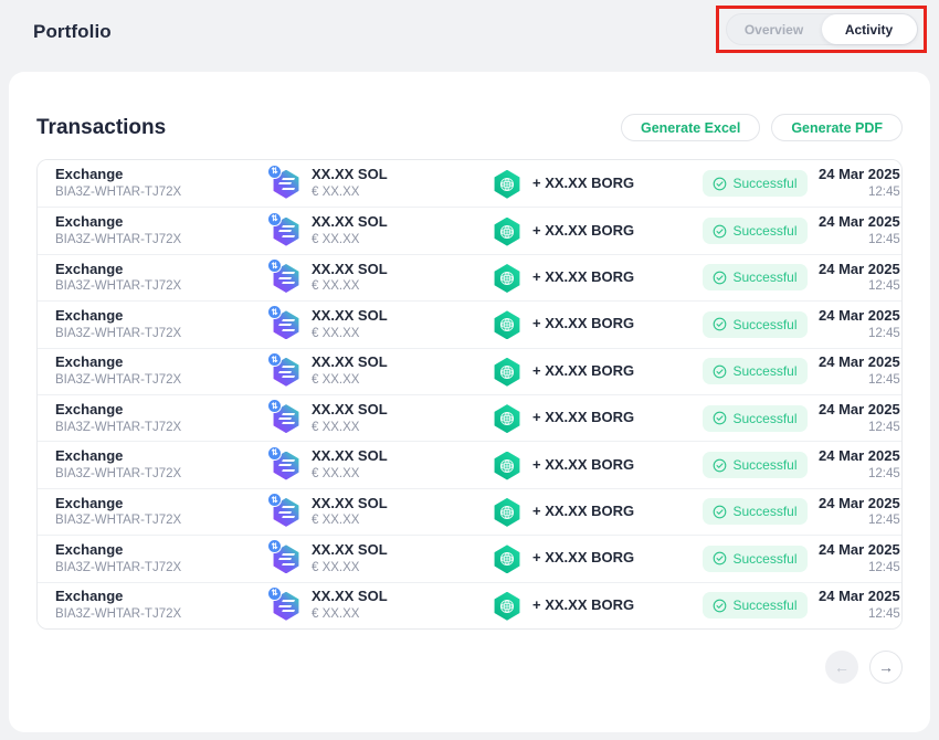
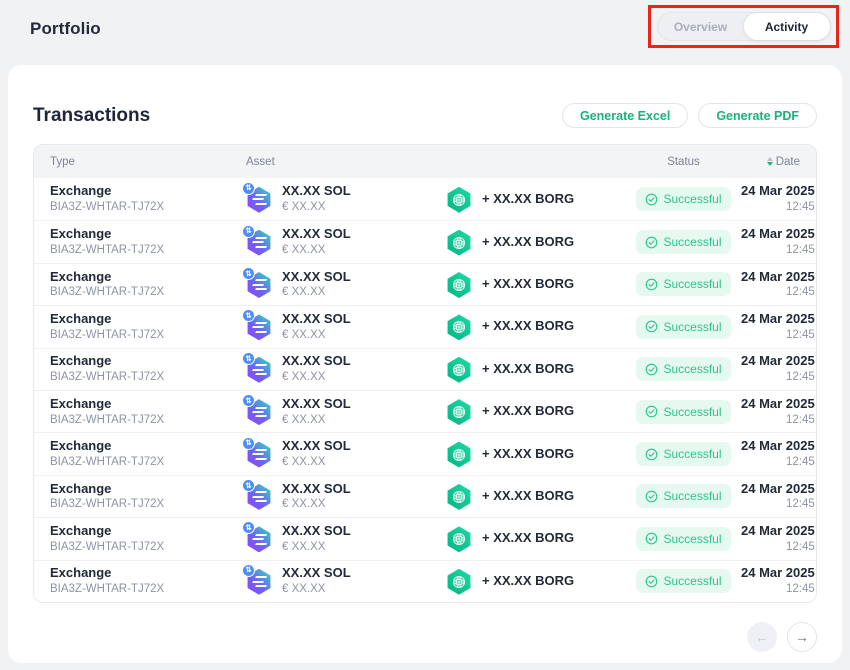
  Portfolio
  Overview
  Activity
  Transactions
  Generate Excel
  Generate PDF
+ Type
+ Asset
+ Status
+ Date
  Exchange
  BIA3Z-WHTAR-TJ72X
  ⇅
  XX.XX SOL
  € XX.XX
  + XX.XX BORG
  Successful
  24 Mar 2025
  12:45
  Exchange
  BIA3Z-WHTAR-TJ72X
  ⇅
  XX.XX SOL
  € XX.XX
  + XX.XX BORG
  Successful
  24 Mar 2025
  12:45
  Exchange
  BIA3Z-WHTAR-TJ72X
  ⇅
  XX.XX SOL
  € XX.XX
  + XX.XX BORG
  Successful
  24 Mar 2025
  12:45
  Exchange
  BIA3Z-WHTAR-TJ72X
  ⇅
  XX.XX SOL
  € XX.XX
  + XX.XX BORG
  Successful
  24 Mar 2025
  12:45
  Exchange
  BIA3Z-WHTAR-TJ72X
  ⇅
  XX.XX SOL
  € XX.XX
  + XX.XX BORG
  Successful
  24 Mar 2025
  12:45
  Exchange
  BIA3Z-WHTAR-TJ72X
  ⇅
  XX.XX SOL
  € XX.XX
  + XX.XX BORG
  Successful
  24 Mar 2025
  12:45
  Exchange
  BIA3Z-WHTAR-TJ72X
  ⇅
  XX.XX SOL
  € XX.XX
  + XX.XX BORG
  Successful
  24 Mar 2025
  12:45
  Exchange
  BIA3Z-WHTAR-TJ72X
  ⇅
  XX.XX SOL
  € XX.XX
  + XX.XX BORG
  Successful
  24 Mar 2025
  12:45
  Exchange
  BIA3Z-WHTAR-TJ72X
  ⇅
  XX.XX SOL
  € XX.XX
  + XX.XX BORG
  Successful
  24 Mar 2025
  12:45
  Exchange
  BIA3Z-WHTAR-TJ72X
  ⇅
  XX.XX SOL
  € XX.XX
  + XX.XX BORG
  Successful
  24 Mar 2025
  12:45
  ←
  →
